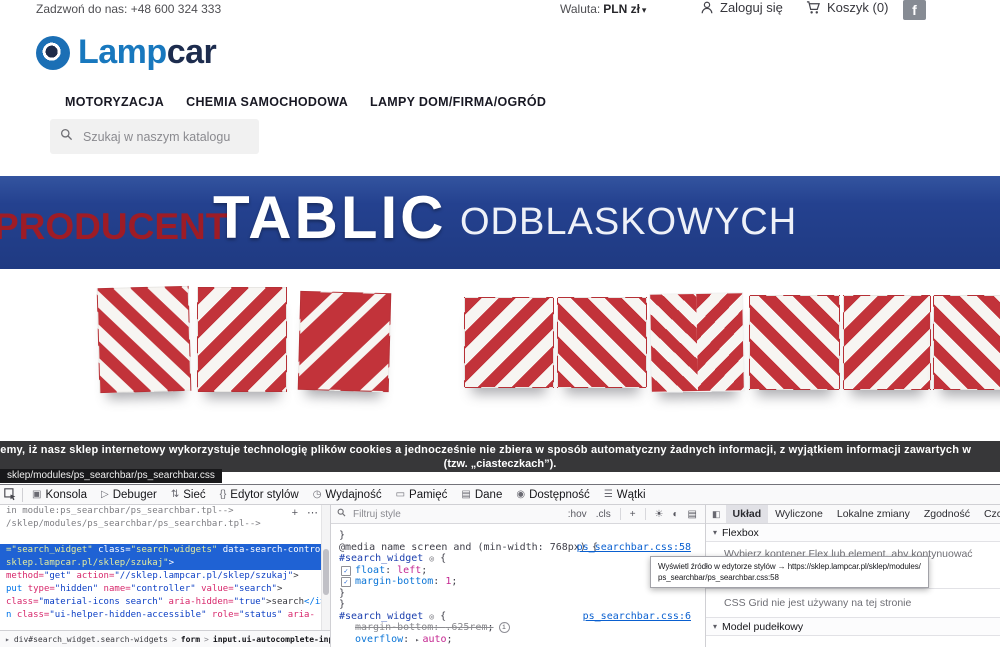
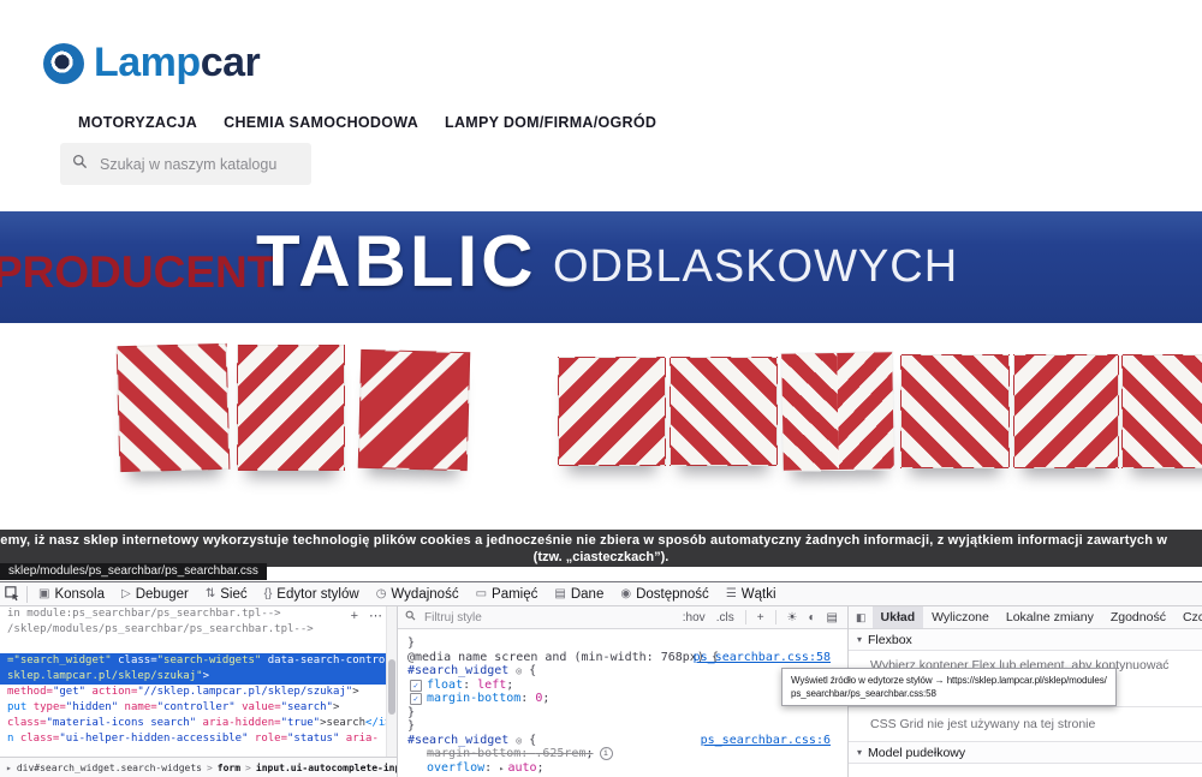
- Zadzwoń do nas: +48 600 324 333
- Waluta: PLN zł ▾
- Zaloguj się
- Koszyk (0)
- f
  Lampcar
  MOTORYZACJA
  CHEMIA SAMOCHODOWA
  LAMPY DOM/FIRMA/OGRÓD
  Szukaj w naszym katalogu
  PRODUCENT
  TABLIC
  ODBLASKOWYCH
  emy, iż nasz sklep internetowy wykorzystuje technologię plików cookies a jednocześnie nie zbiera w sposób automatyczny żadnych informacji, z wyjątkiem informacji zawartych w
  (tzw. „ciasteczkach”).
  sklep/modules/ps_searchbar/ps_searchbar.css
  ▣
  Konsola
  ▷
  Debuger
  ⇅
  Sieć
  {}
  Edytor stylów
  ◷
  Wydajność
  ▭
  Pamięć
  ▤
  Dane
  ◉
  Dostępność
  ☰
  Wątki
  in module:ps_searchbar/ps_searchbar.tpl-->
  /sklep/modules/ps_searchbar/ps_searchbar.tpl-->
  ="search_widget" class="search-widgets" data-search-contro
  sklep.lampcar.pl/sklep/szukaj">
  method="get" action="//sklep.lampcar.pl/sklep/szukaj">
  put type="hidden" name="controller" value="search">
  class="material-icons search" aria-hidden="true">search</i
  n class="ui-helper-hidden-accessible" role="status" aria-
  +
  ⋯
  ▸
  div#search_widget.search-widgets
  >
  form
  >
  input.ui-autocomplete-in
  Filtruj style
  :hov
  .cls
  +
  ☀
  ◐
  ▤
  }
  @media name screen and (min-width: 768px) {
  ps_searchbar.css:58
  #search_widget ◎ {
  ✓
  float left
  ✓
- margin-bottom 1
+ margin-bottom 0
  }
  }
  #search_widget ◎ {
  ps_searchbar.css:6
  margin-bottom .625rem i
  overflow ▸ auto
  ◧
  Układ
  Wyliczone
  Lokalne zmiany
  Zgodność
  ▾
  Flexbox
  Wybierz kontener Flex lub element, aby kontynuować
  CSS Grid nie jest używany na tej stronie
  ▾
  Model pudełkowy
  Wyświetl źródło w edytorze stylów → https://sklep.lampcar.pl/sklep/modules/
  ps_searchbar/ps_searchbar.css:58
